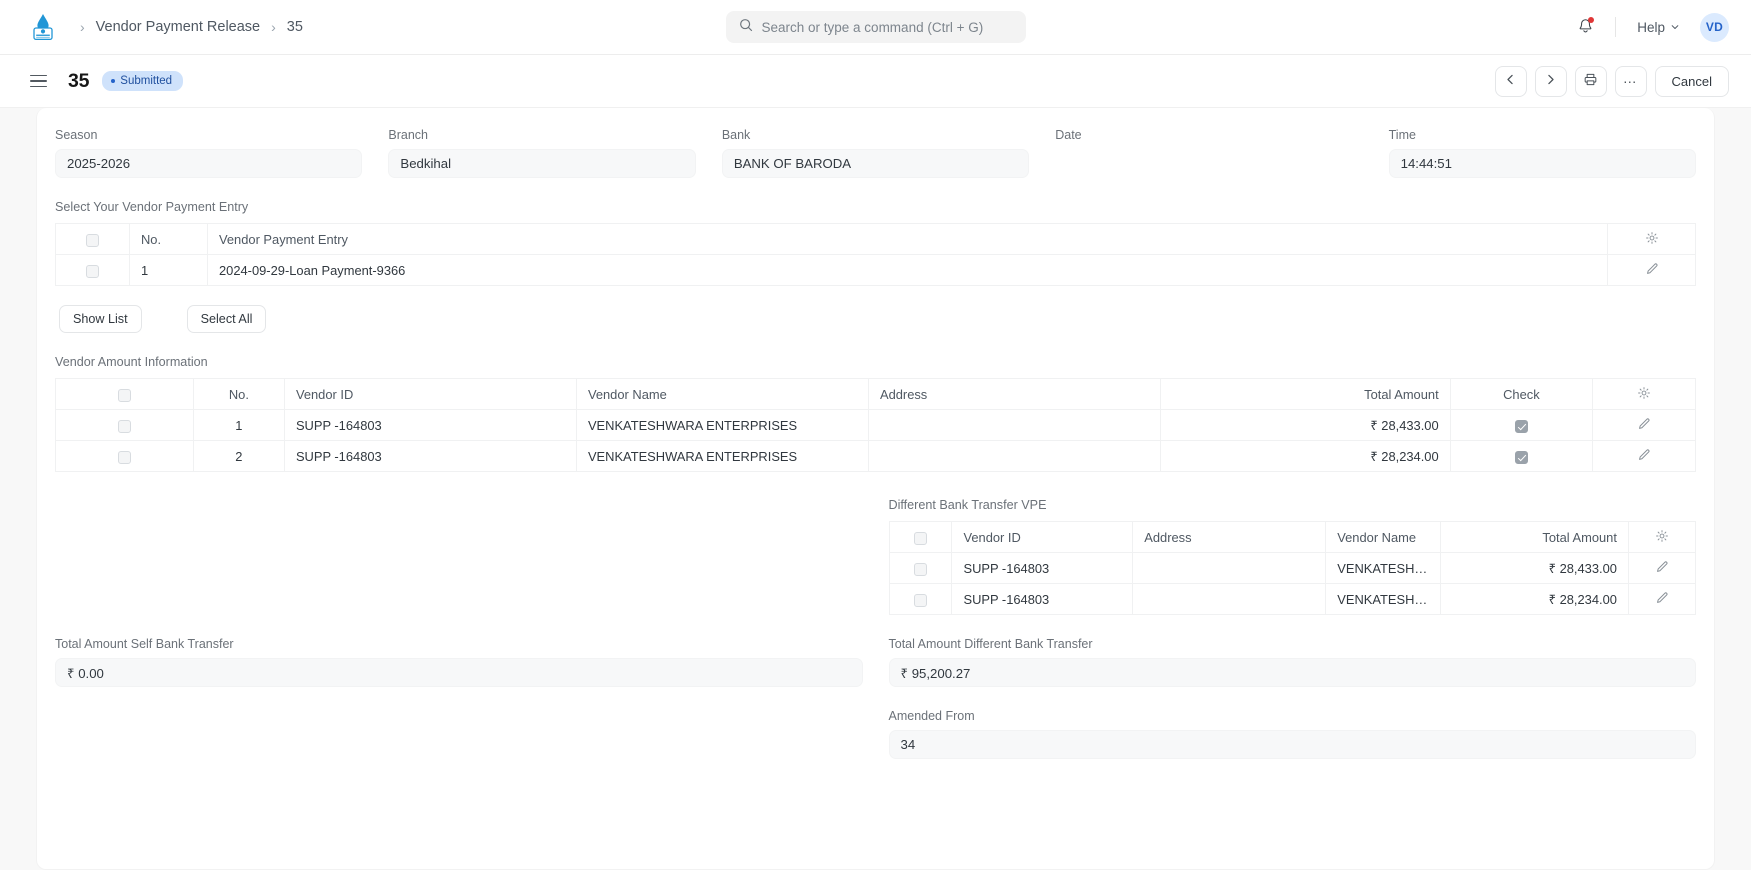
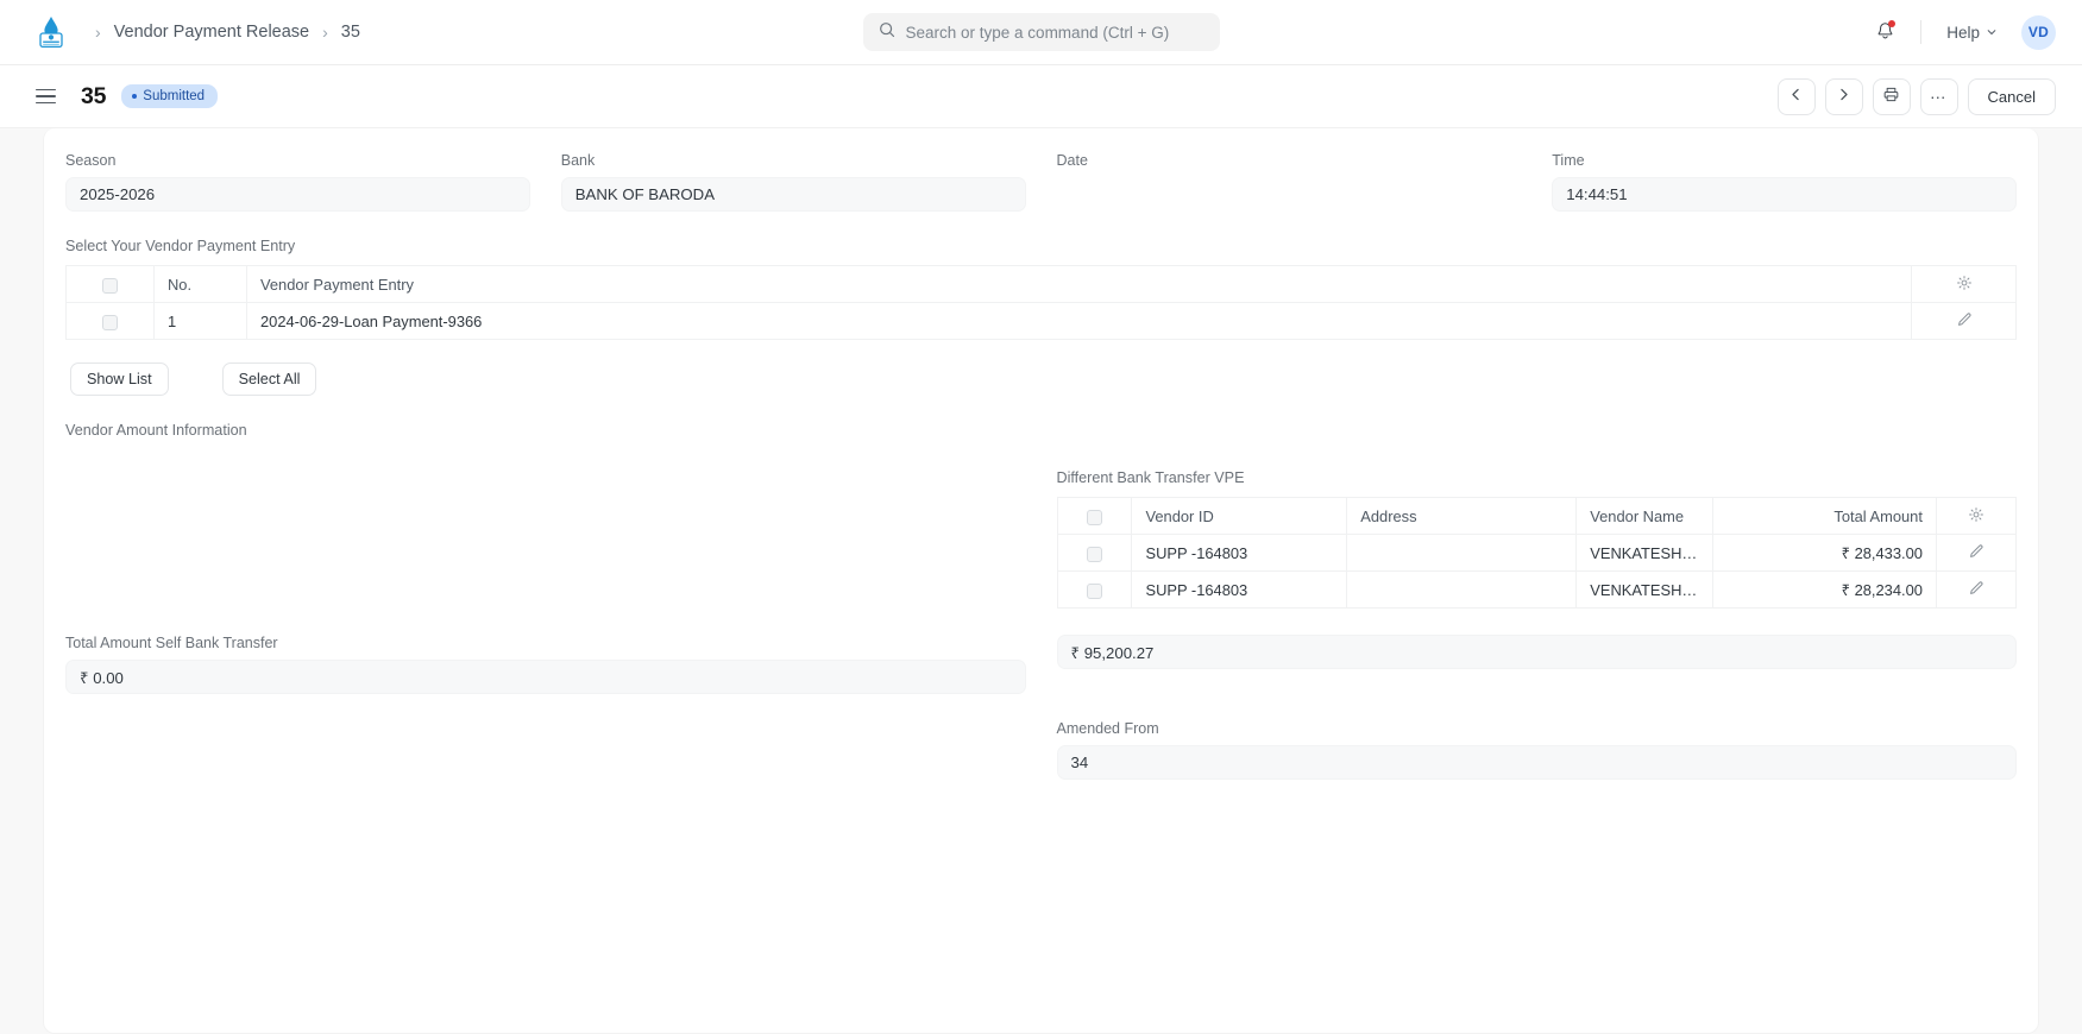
  ›
  Vendor Payment Release
  ›
  35
  Search or type a command (Ctrl + G)
  Help
  VD
  35
  Submitted
  …
  Cancel
  Season
  2025-2026
- Branch
- Bedkihal
  Bank
  BANK OF BARODA
  Date
  Time
  14:44:51
  Select Your Vendor Payment Entry
  	No.	Vendor Payment Entry
- 	1	2024-09-29-Loan Payment-9366
+ 	1	2024-06-29-Loan Payment-9366
  Show List
  Select All
  Vendor Amount Information
- 	No.	Vendor ID	Vendor Name	Address	Total Amount	Check
- 	1	SUPP -164803	VENKATESHWARA ENTERPRISES		₹ 28,433.00
- 	2	SUPP -164803	VENKATESHWARA ENTERPRISES		₹ 28,234.00
  Different Bank Transfer VPE
  	Vendor ID	Address	Vendor Name	Total Amount
  	SUPP -164803		VENKATESHWAR	₹ 28,433.00
  	SUPP -164803		VENKATESHWAR	₹ 28,234.00
  Total Amount Self Bank Transfer
  ₹ 0.00
- Total Amount Different Bank Transfer
  ₹ 95,200.27
  Amended From
  34
